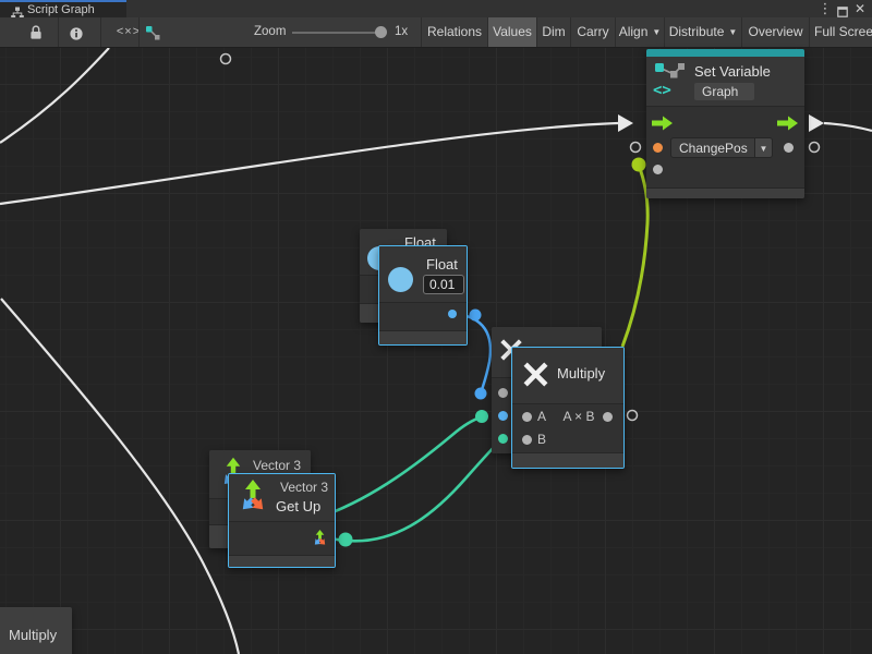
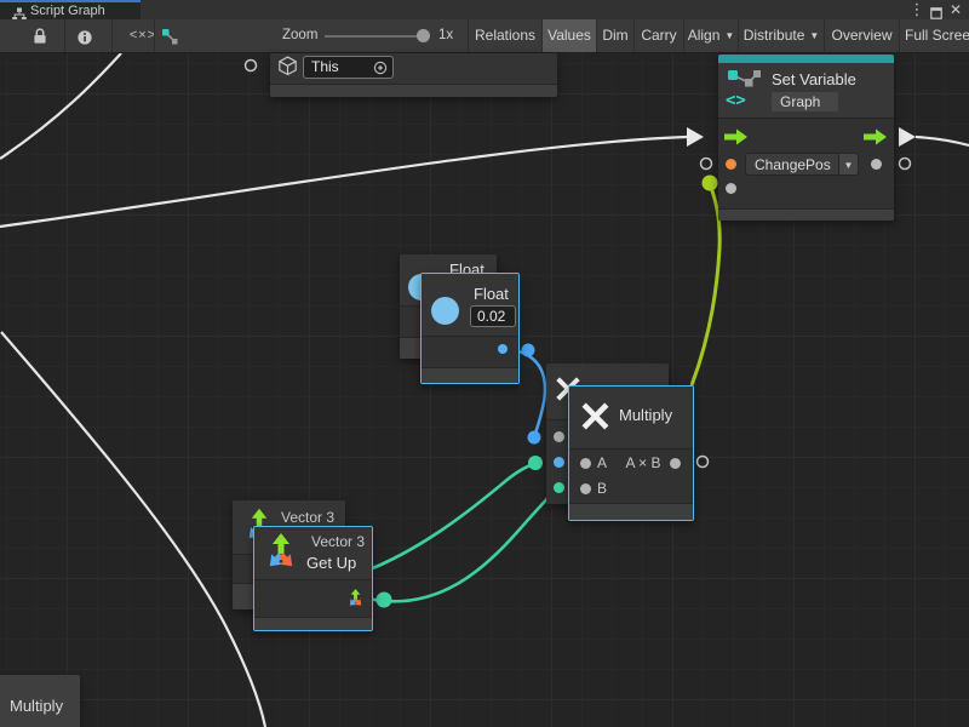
  Script Graph
  ⋮
  ✕
  <×>
  Zoom
  1x
  Relations
  Values
  Dim
  Carry
  Align ▼
  Distribute ▼
  Overview
  Full Scree
+ This
  <>
  Set Variable
  Graph
  ChangePos
  ▼
  Float
  Float
- 0.01
+ 0.02
  Multiply
  A
  A × B
  B
  Vector 3
  Vector 3
  Get Up
  Multiply
